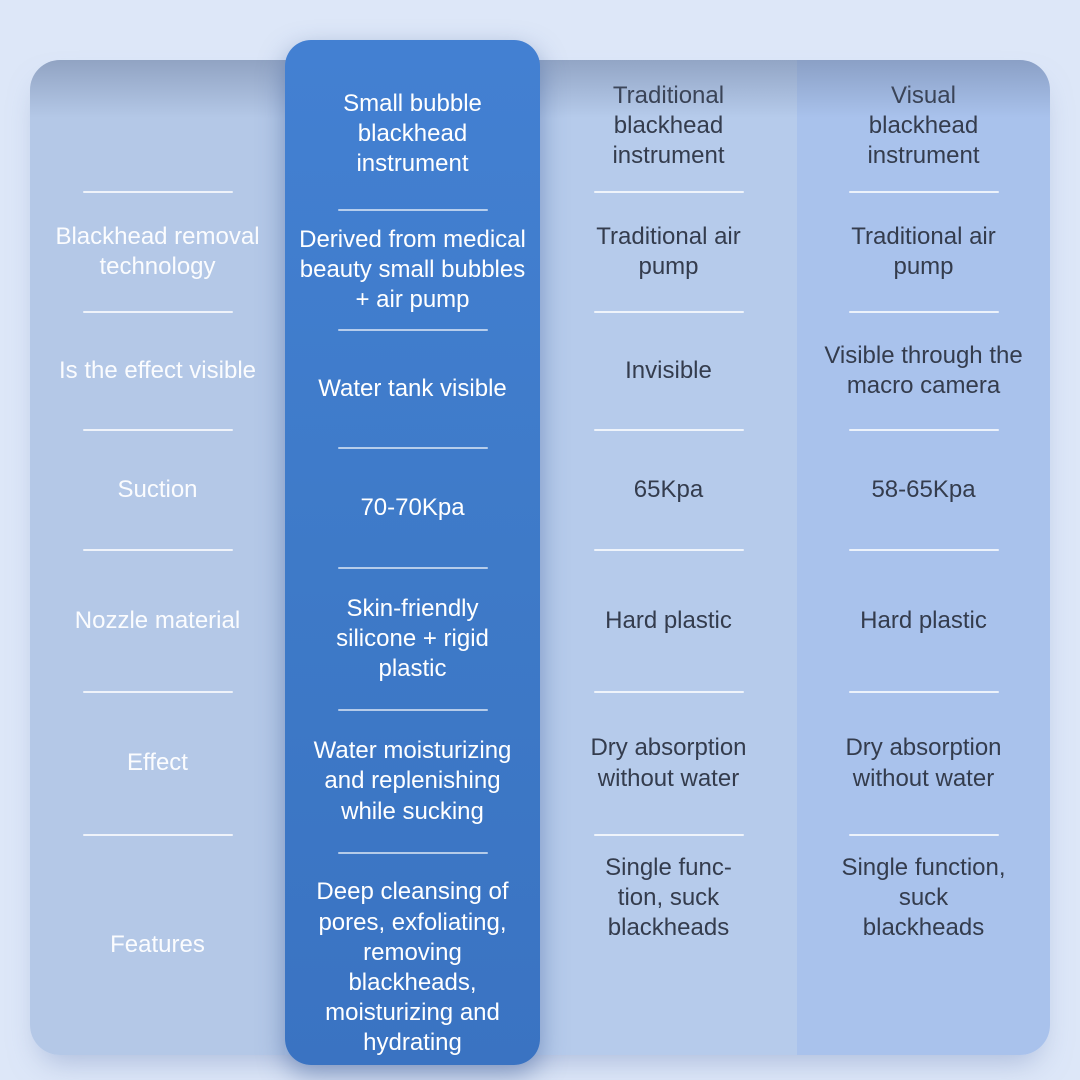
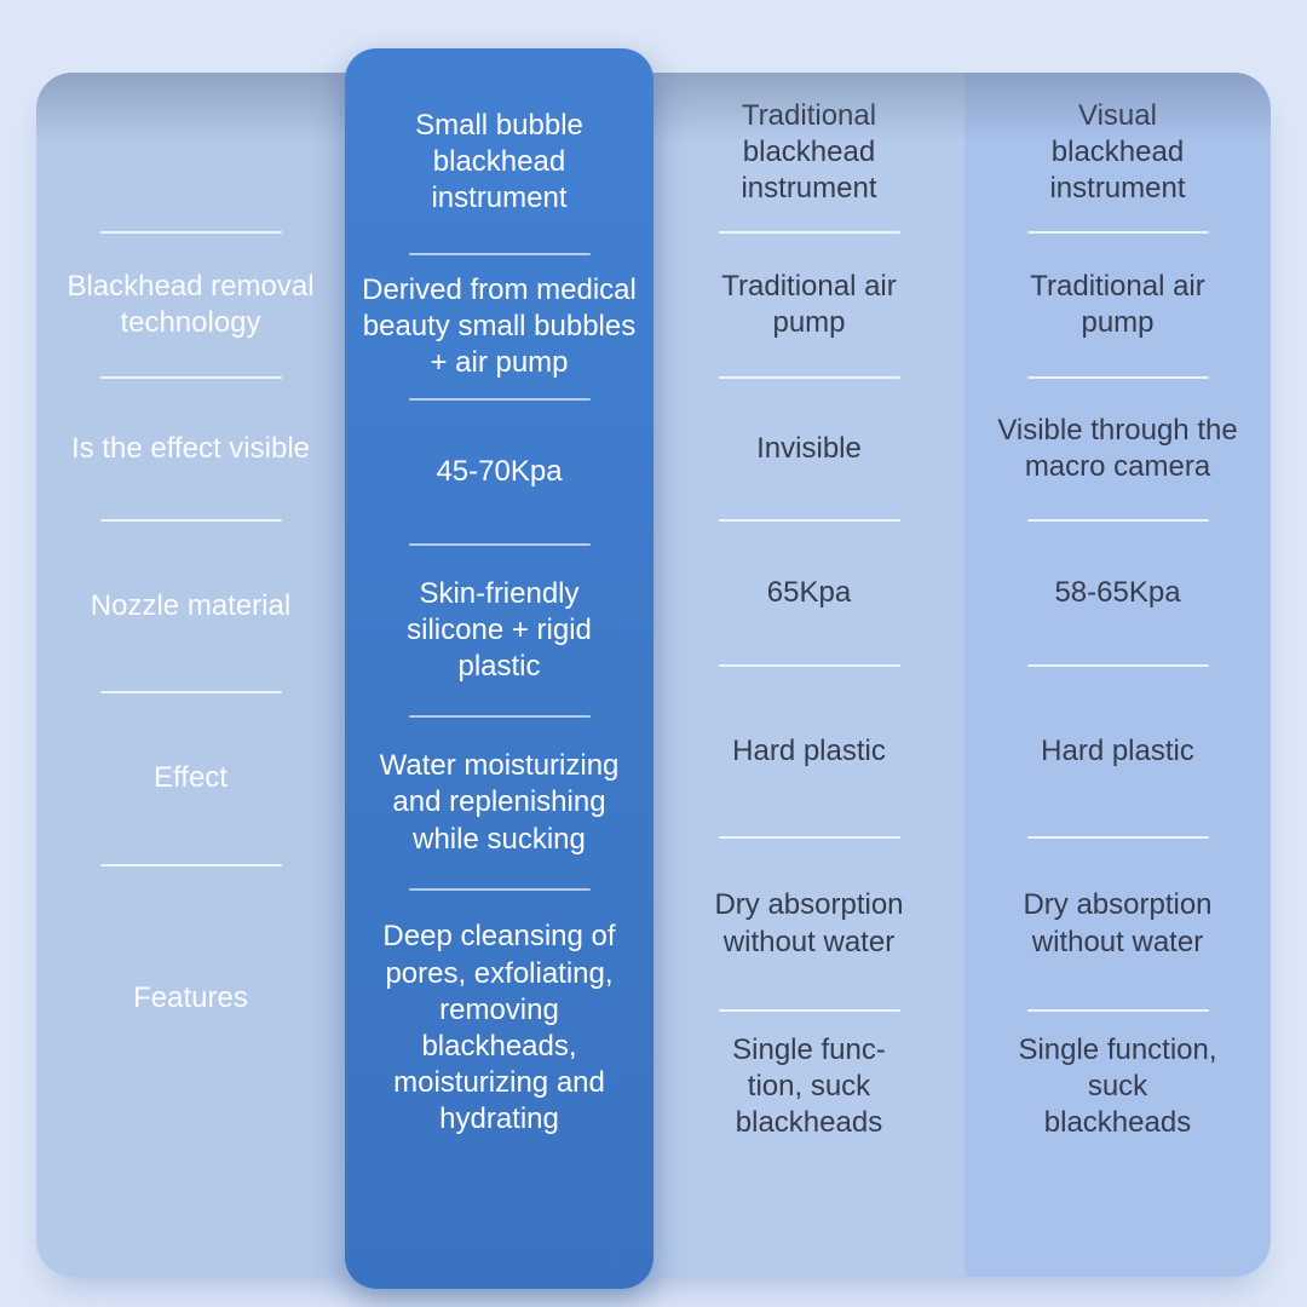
  Blackhead removal
  technology
  Is the effect visible
- Suction
  Nozzle material
  Effect
  Features
  blackhead
  instrument
  Traditional air
  pump
  Invisible
  65Kpa
  Hard plastic
  Dry absorption
  without water
  Single func-
  tion, suck
  blackheads
  blackhead
  instrument
  Traditional air
  pump
  Visible through the
  macro camera
  58-65Kpa
  Hard plastic
  Dry absorption
  without water
  Single function,
  suck
  blackheads
  Small bubble
  blackhead
  instrument
  Derived from medical
  beauty small bubbles
  + air pump
- Water tank visible
- 70-70Kpa
+ 45-70Kpa
  Skin-friendly
  silicone + rigid
  plastic
  Water moisturizing
  and replenishing
  while sucking
  Deep cleansing of
  pores, exfoliating,
  removing
  blackheads,
  moisturizing and
  hydrating
